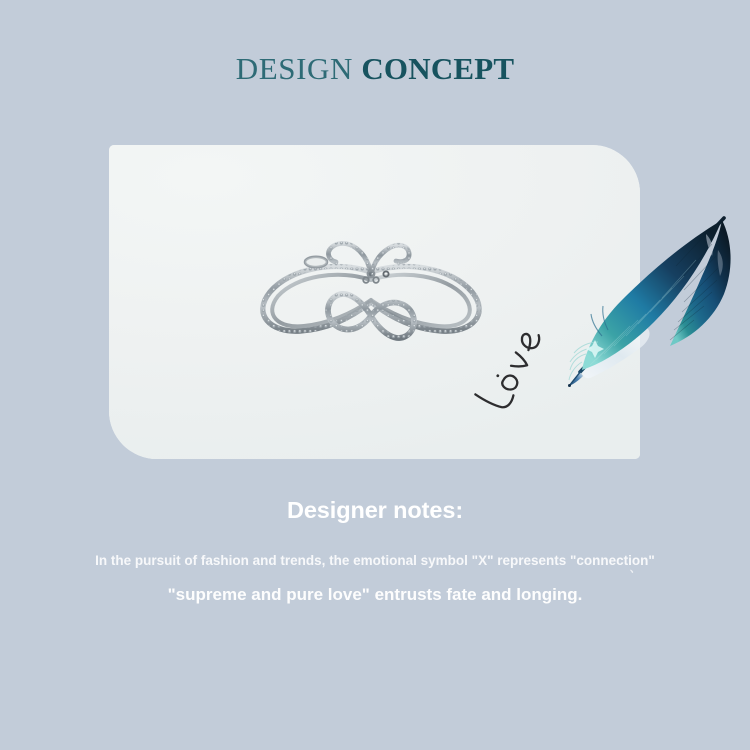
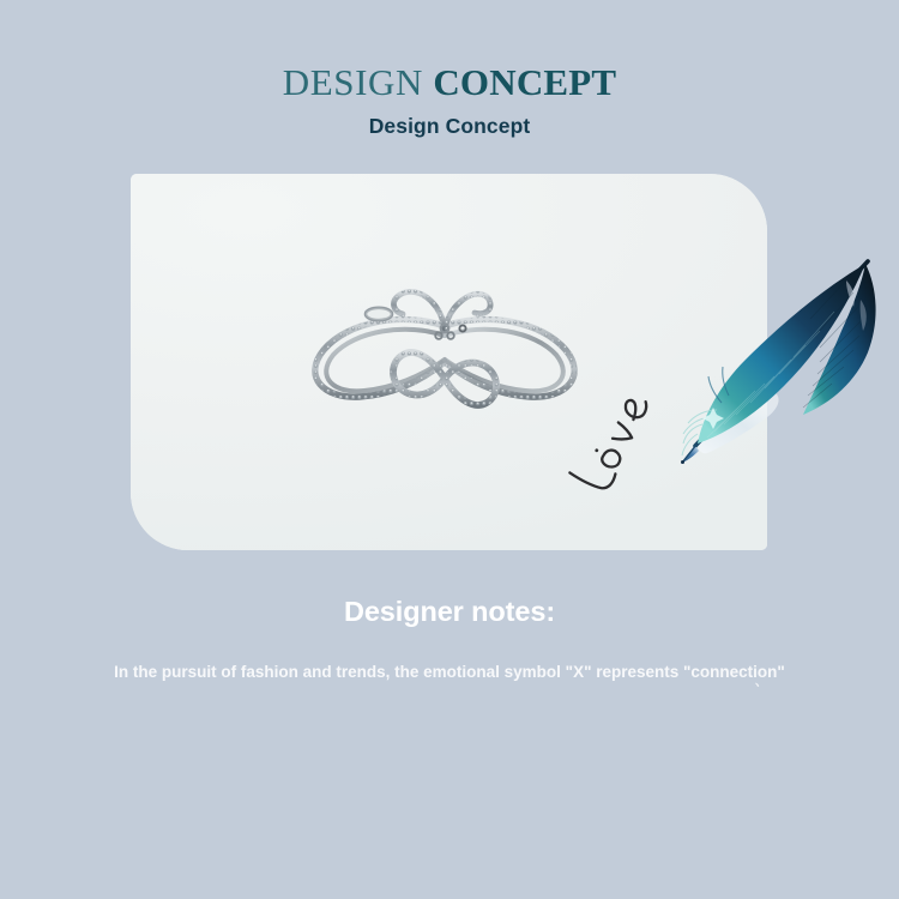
  DESIGN CONCEPT
+ Design Concept
  Designer notes:
  In the pursuit of fashion and trends, the emotional symbol "X" represents "connection"
  、
- "supreme and pure love" entrusts fate and longing.
